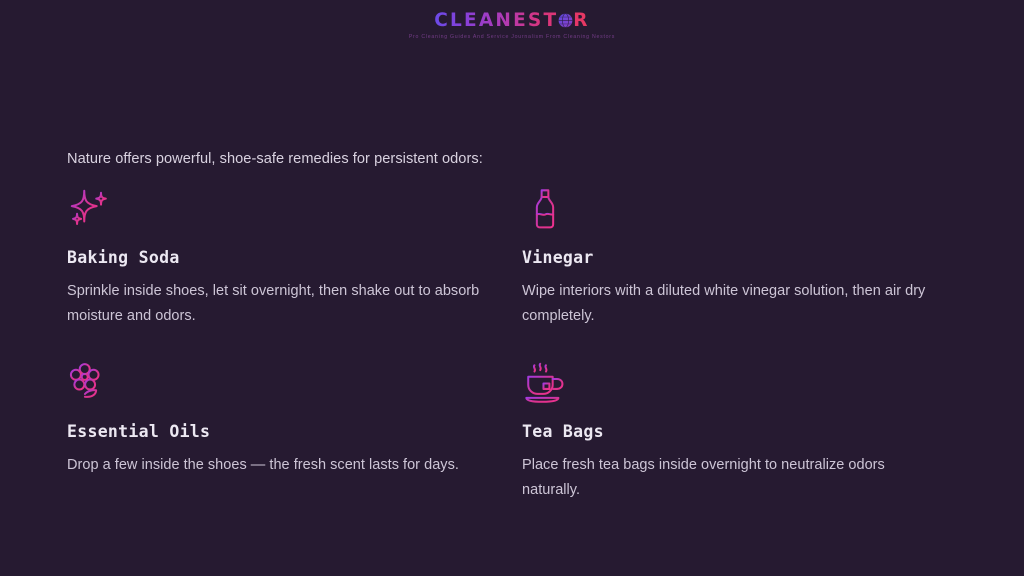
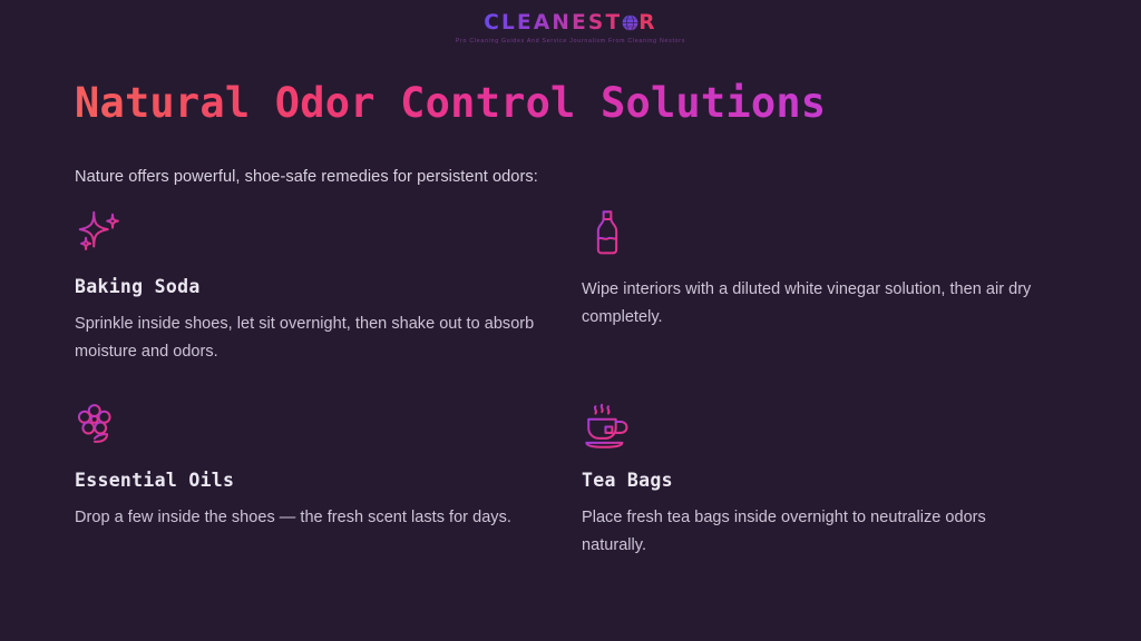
  CLEANEST R
+ Natural Odor Control Solutions
  Nature offers powerful, shoe-safe remedies for persistent odors:
  Baking Soda
  Sprinkle inside shoes, let sit overnight, then shake out to absorb moisture and odors.
- Vinegar
  Wipe interiors with a diluted white vinegar solution, then air dry completely.
  Essential Oils
  Drop a few inside the shoes — the fresh scent lasts for days.
  Tea Bags
  Place fresh tea bags inside overnight to neutralize odors naturally.
